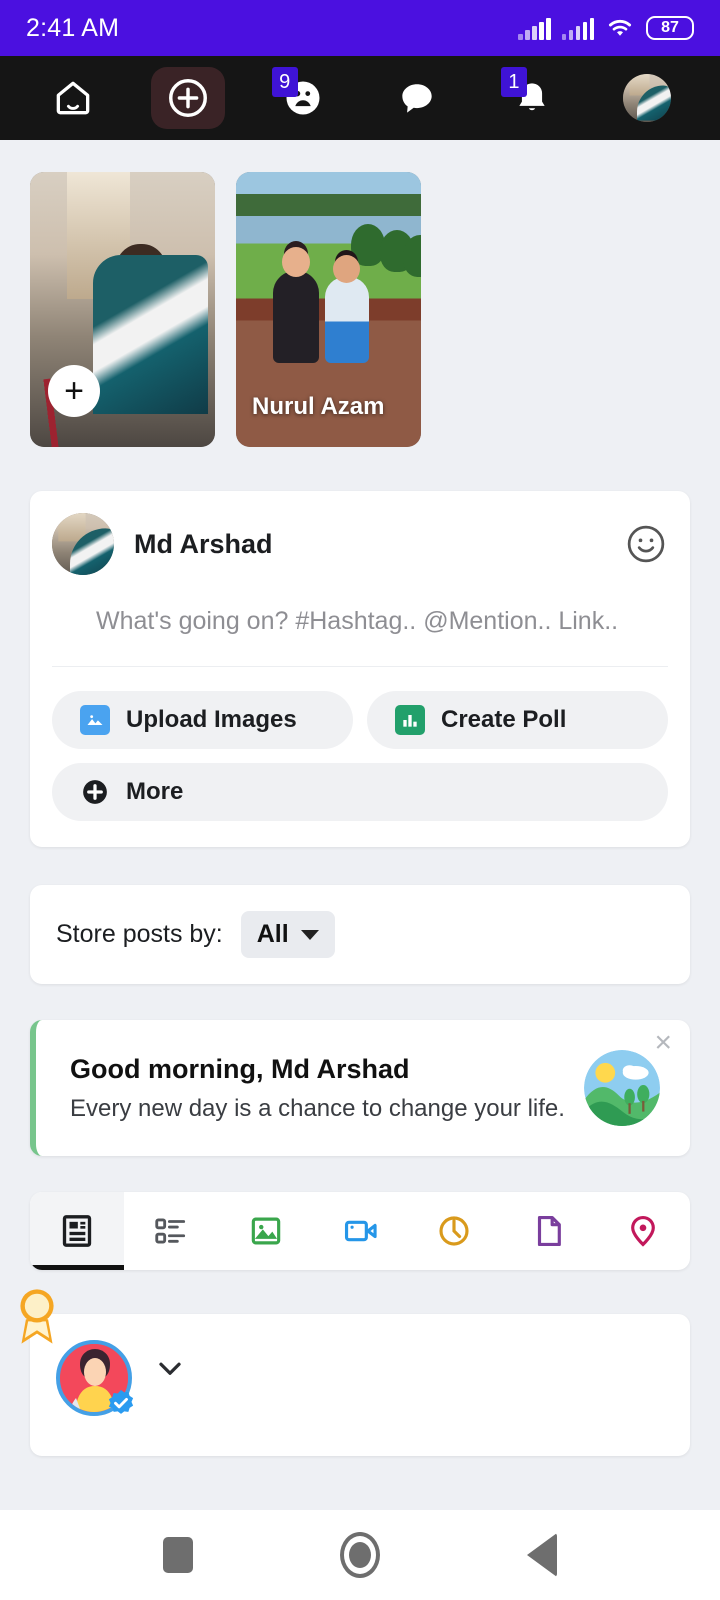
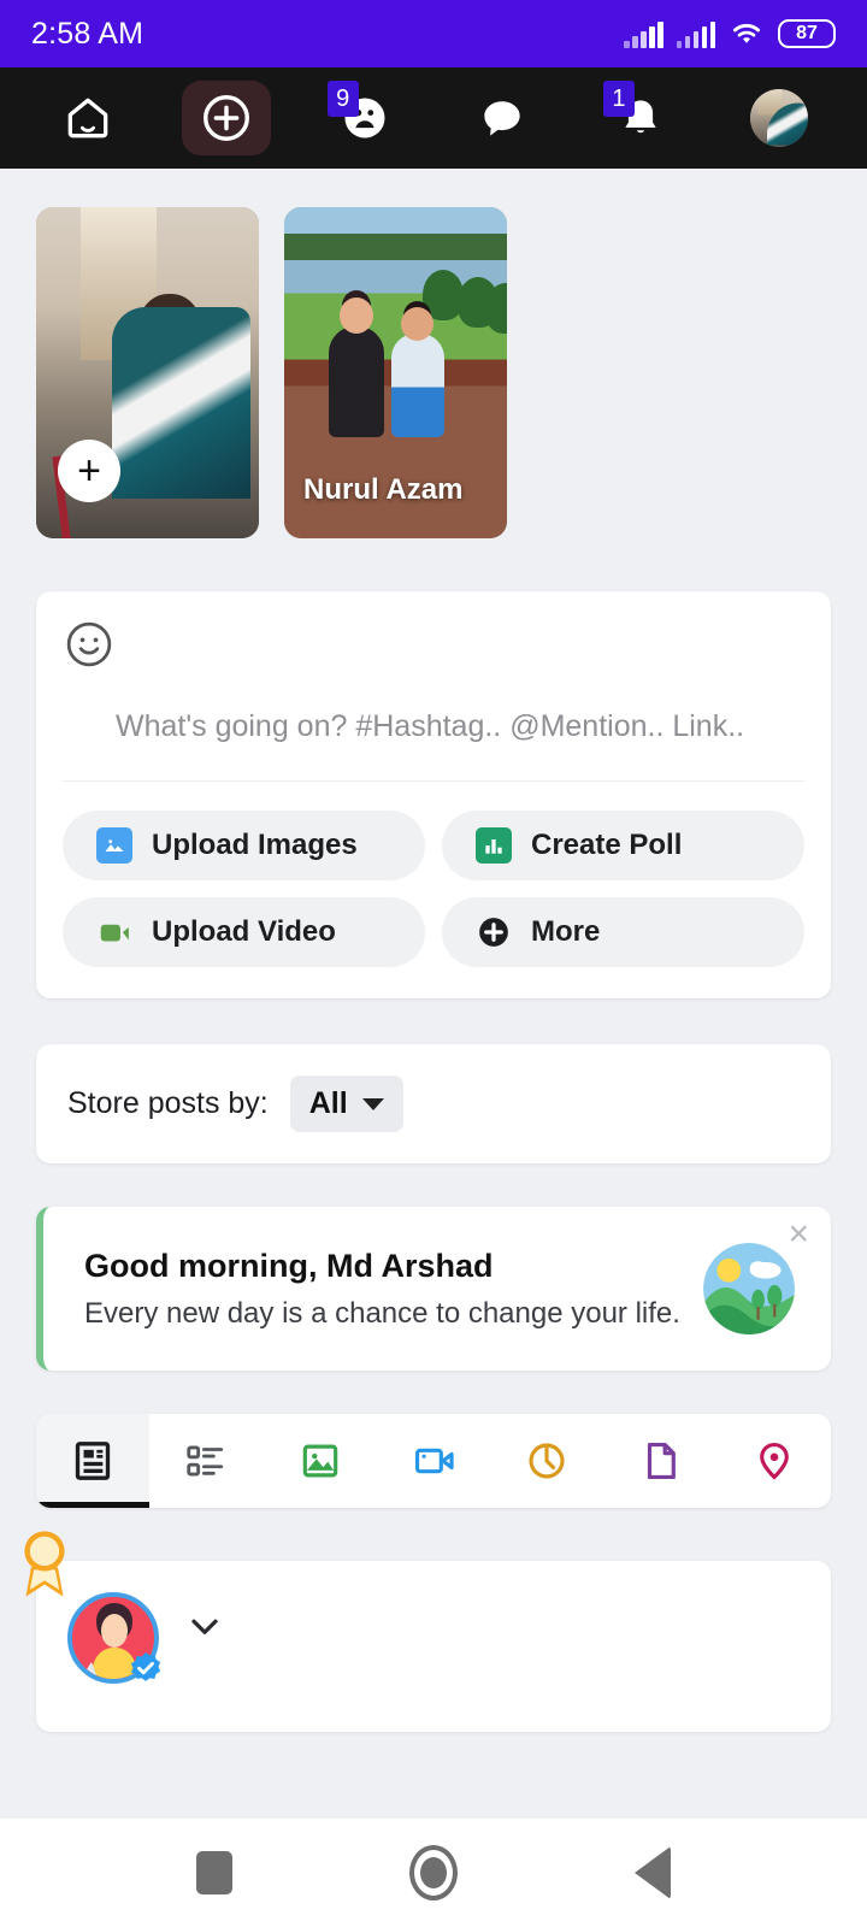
- 2:41 AM
+ 2:58 AM
  87
  9
  1
  +
  Nurul Azam
- Md Arshad
  What's going on? #Hashtag.. @Mention.. Link..
  Upload Images
  Create Poll
+ Upload Video
  More
  Store posts by:
  All
  ×
  Good morning, Md Arshad
  Every new day is a chance to change your life.
